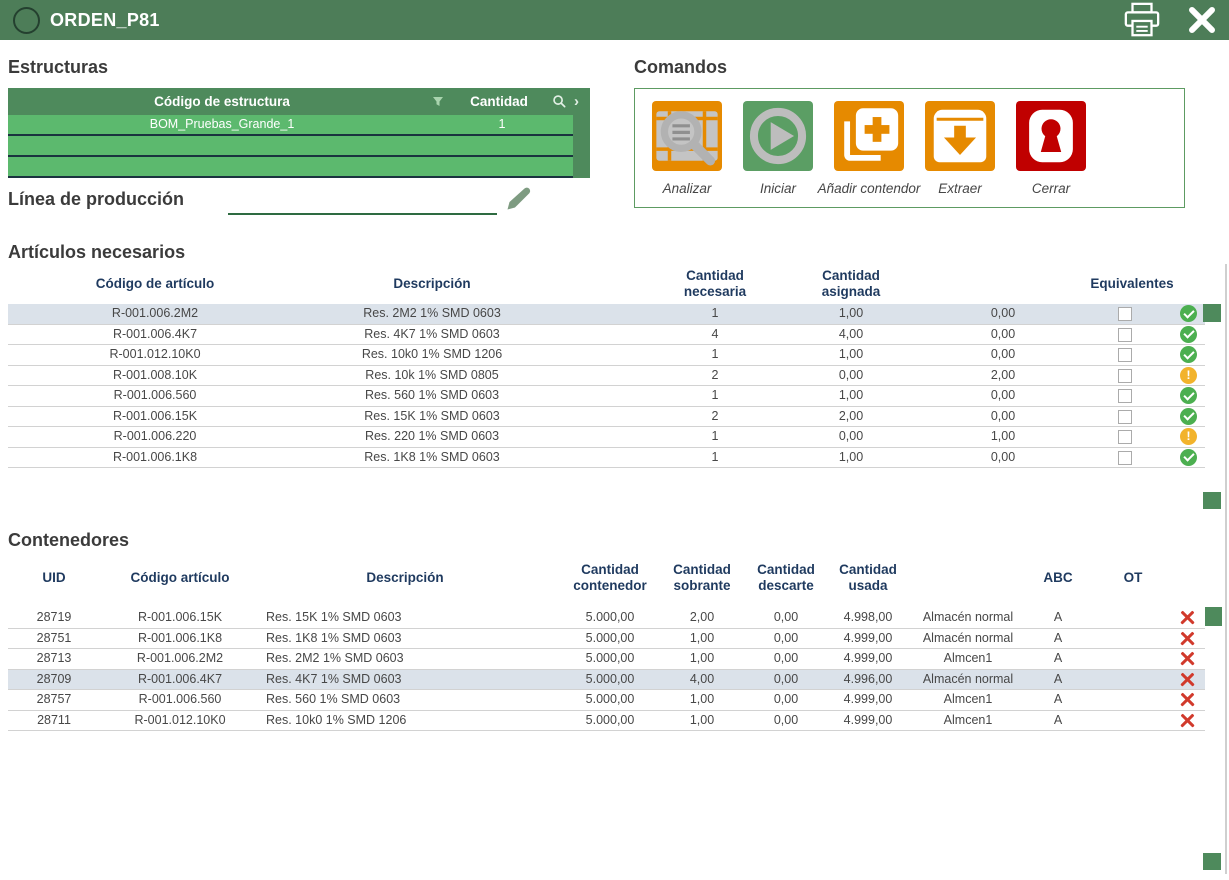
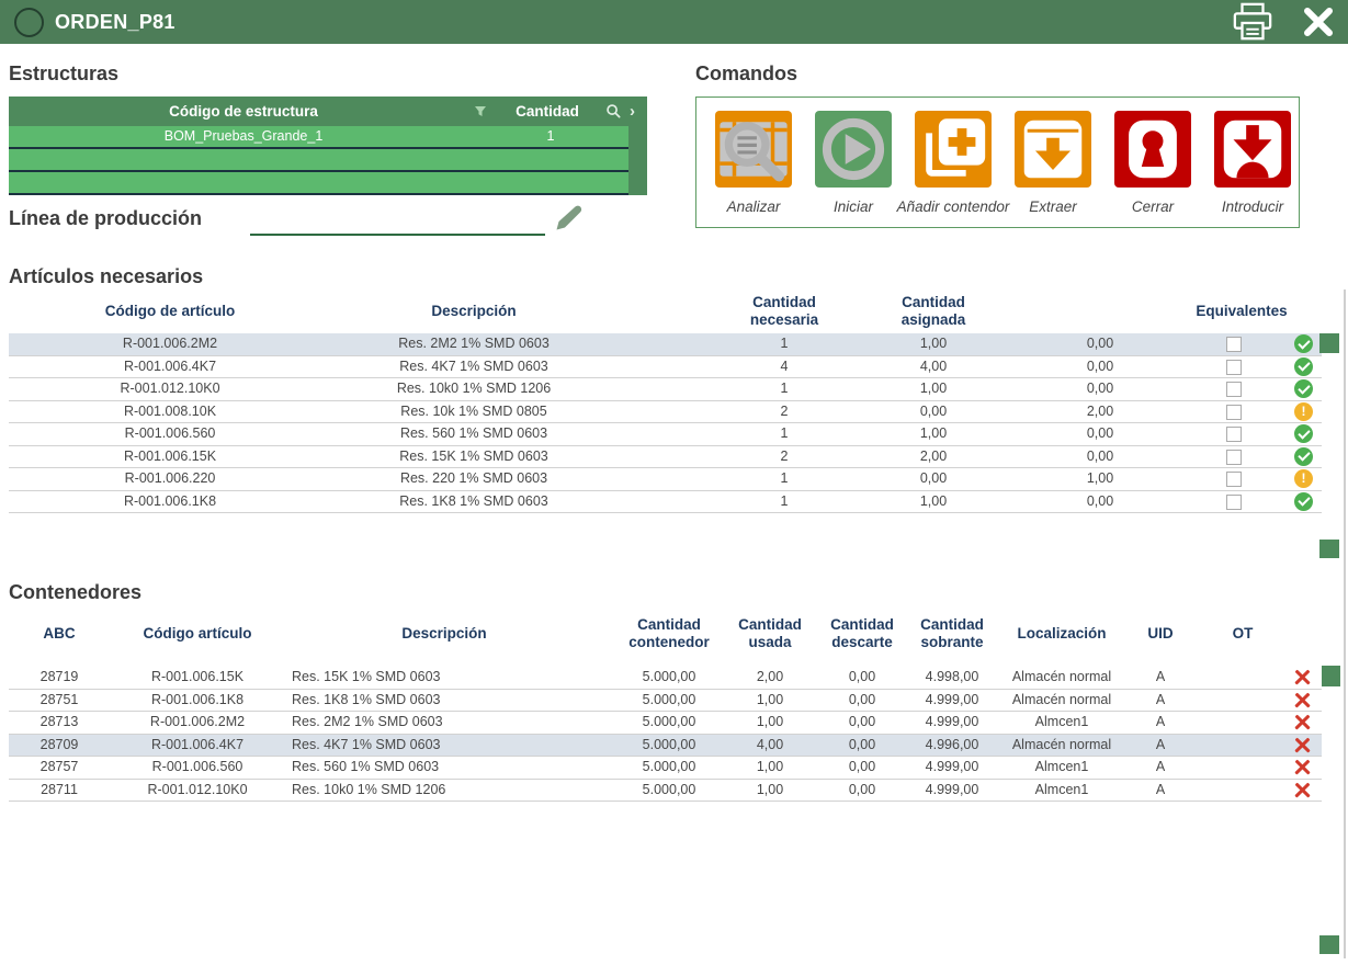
  ORDEN_P81
  Estructuras
  Código de estructura
  Cantidad
  ›
  BOM_Pruebas_Grande_1
  1
  Línea de producción
  Comandos
  Analizar
  Iniciar
  Añadir contendor
  Extraer
  Cerrar
+ Introducir
  Artículos necesarios
  Código de artículo
  Descripción
  Cantidad necesaria
  Cantidad asignada
  Equivalentes
  R-001.006.2M2
  Res. 2M2 1% SMD 0603
  1
  1,00
  0,00
  R-001.006.4K7
  Res. 4K7 1% SMD 0603
  4
  4,00
  0,00
  R-001.012.10K0
  Res. 10k0 1% SMD 1206
  1
  1,00
  0,00
  R-001.008.10K
  Res. 10k 1% SMD 0805
  2
  0,00
  2,00
  !
  R-001.006.560
  Res. 560 1% SMD 0603
  1
  1,00
  0,00
  R-001.006.15K
  Res. 15K 1% SMD 0603
  2
  2,00
  0,00
  R-001.006.220
  Res. 220 1% SMD 0603
  1
  0,00
  1,00
  !
  R-001.006.1K8
  Res. 1K8 1% SMD 0603
  1
  1,00
  0,00
  Contenedores
- UID
+ ABC
  Código artículo
  Descripción
  Cantidad contenedor
- Cantidad sobrante
+ Cantidad usada
  Cantidad descarte
- Cantidad usada
+ Cantidad sobrante
+ Localización
- ABC
+ UID
  OT
  28719
  R-001.006.15K
  Res. 15K 1% SMD 0603
  5.000,00
  2,00
  0,00
  4.998,00
  Almacén normal
  A
  28751
  R-001.006.1K8
  Res. 1K8 1% SMD 0603
  5.000,00
  1,00
  0,00
  4.999,00
  Almacén normal
  A
  28713
  R-001.006.2M2
  Res. 2M2 1% SMD 0603
  5.000,00
  1,00
  0,00
  4.999,00
  Almcen1
  A
  28709
  R-001.006.4K7
  Res. 4K7 1% SMD 0603
  5.000,00
  4,00
  0,00
  4.996,00
  Almacén normal
  A
  28757
  R-001.006.560
  Res. 560 1% SMD 0603
  5.000,00
  1,00
  0,00
  4.999,00
  Almcen1
  A
  28711
  R-001.012.10K0
  Res. 10k0 1% SMD 1206
  5.000,00
  1,00
  0,00
  4.999,00
  Almcen1
  A
